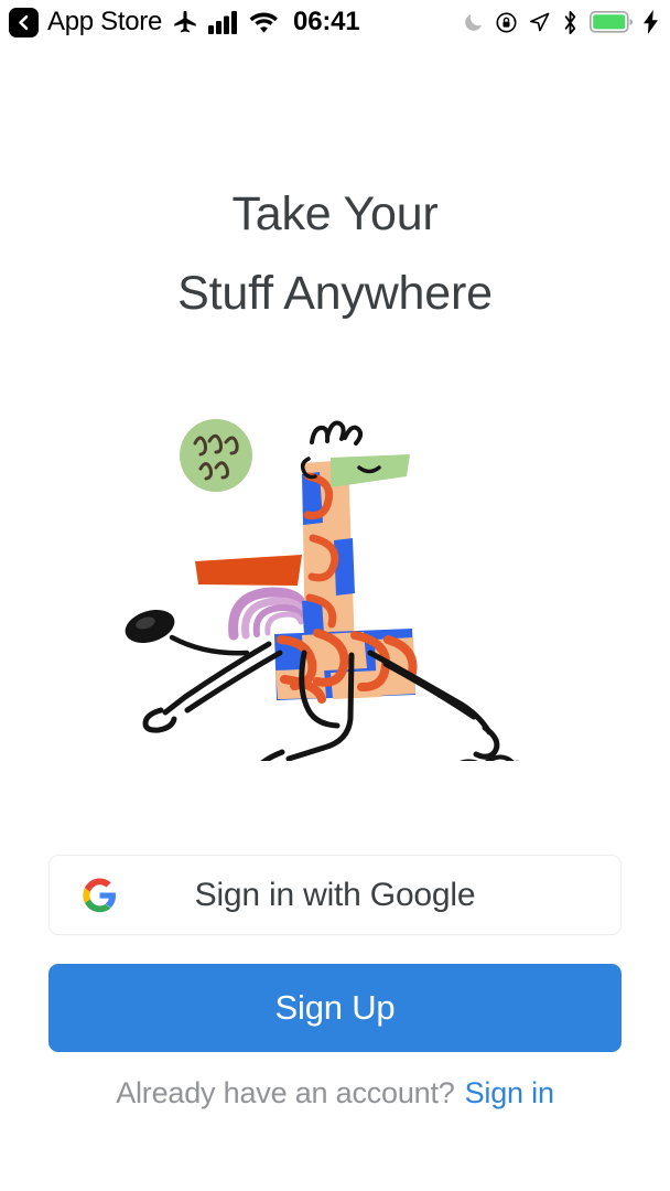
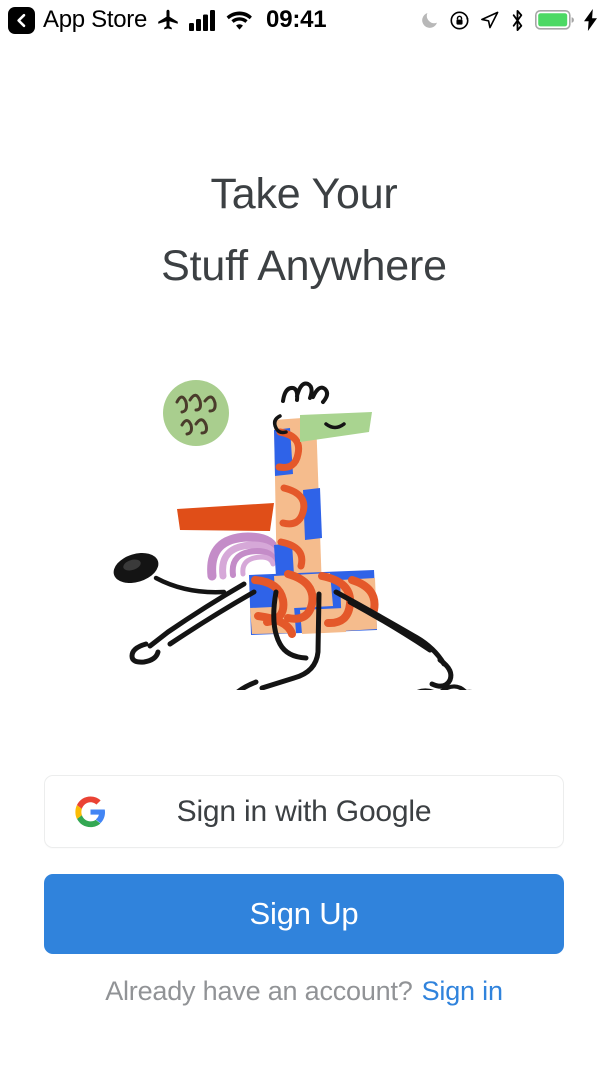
  App Store
- 06:41
+ 09:41
  Take Your
  Stuff Anywhere
  Sign in with Google
  Sign Up
  Already have an account?
  Sign in
